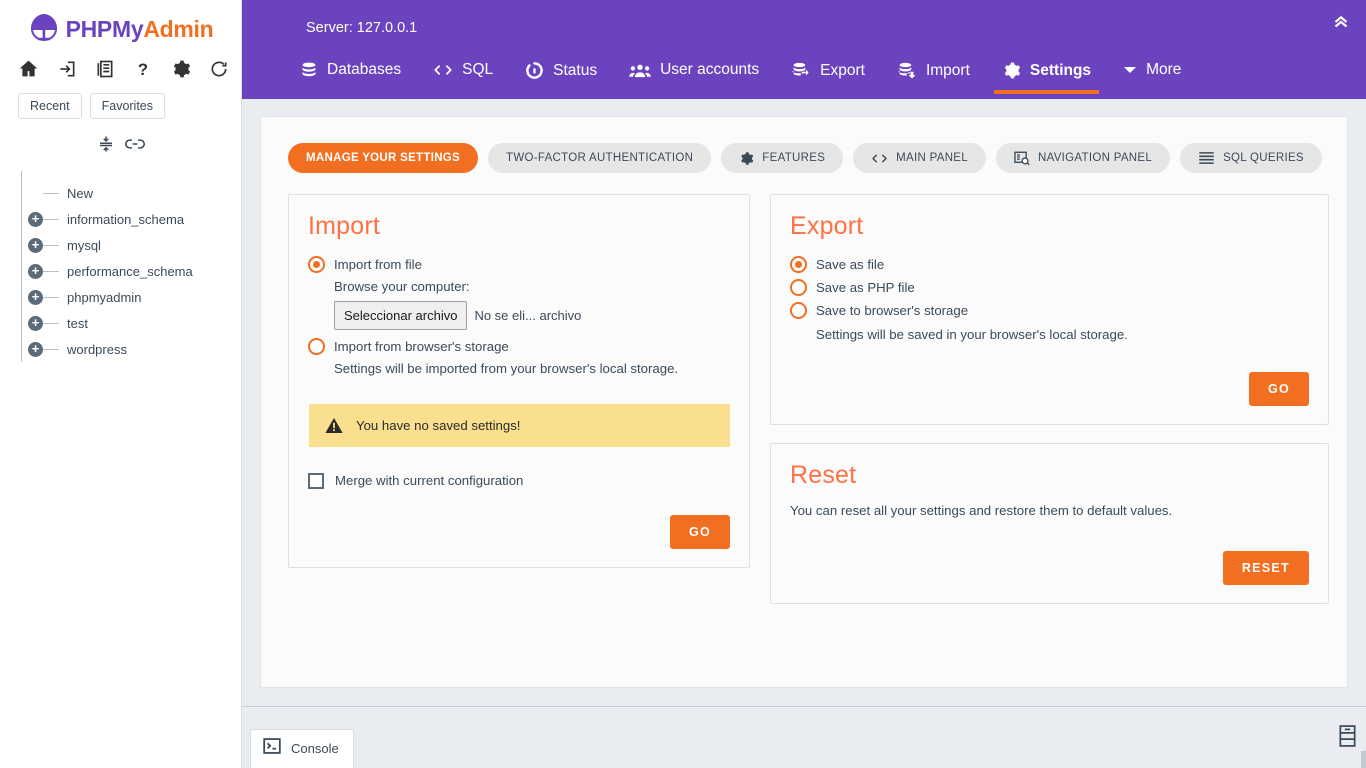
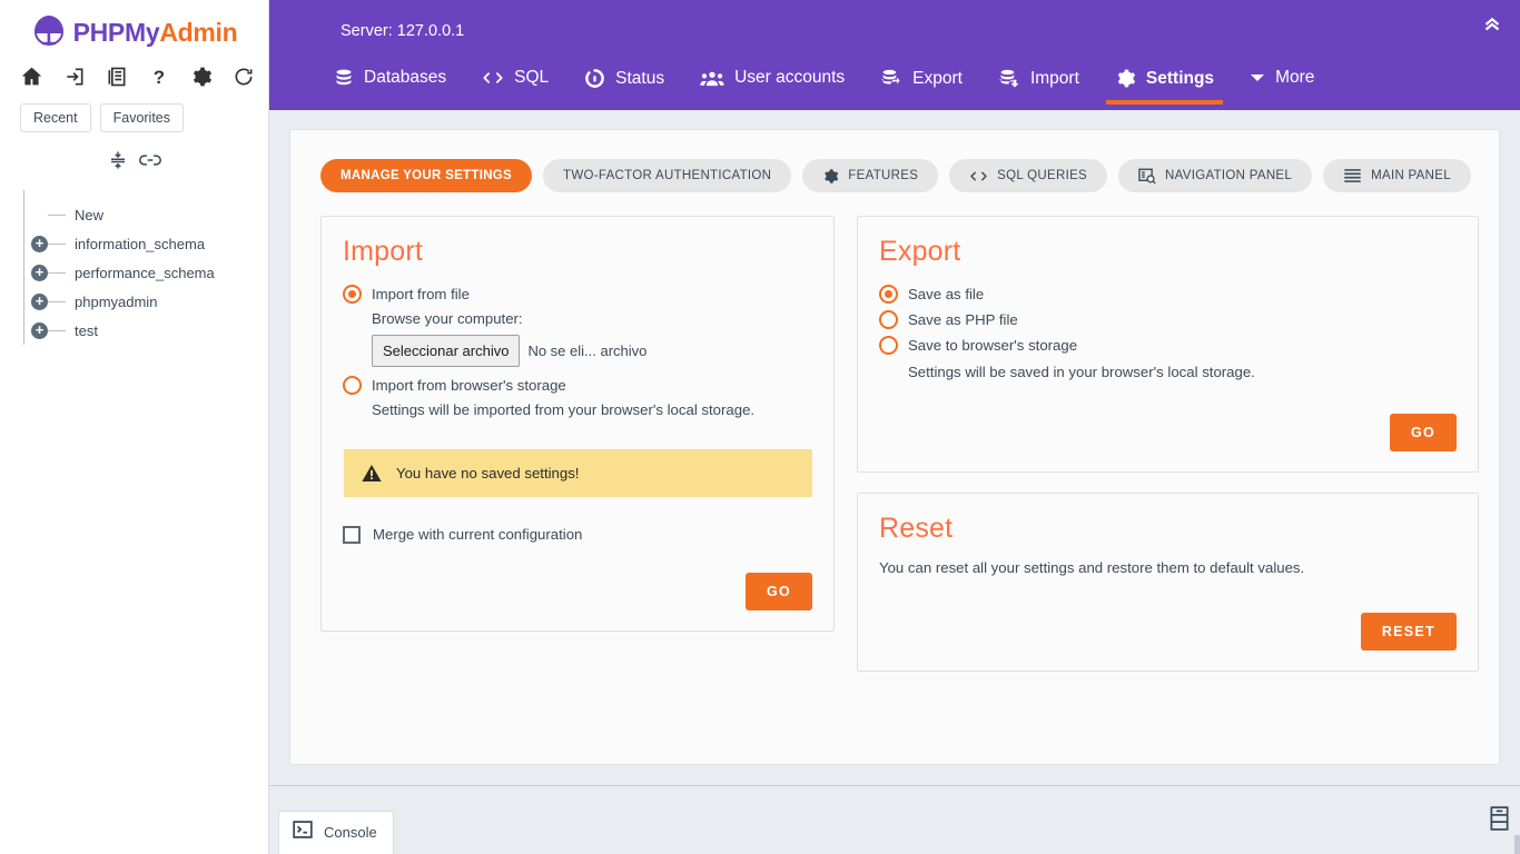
  PHPMyAdmin
  ?
  Recent
  Favorites
  New
  information_schema
- mysql
  performance_schema
  phpmyadmin
  test
- wordpress
  Server: 127.0.0.1
  Databases
  SQL
  Status
  User accounts
  Export
  Import
  Settings
  More
  MANAGE YOUR SETTINGS
  TWO-FACTOR AUTHENTICATION
  FEATURES
- MAIN PANEL
+ SQL QUERIES
  NAVIGATION PANEL
- SQL QUERIES
+ MAIN PANEL
  Import
  Import from file
  Browse your computer:
  Seleccionar archivo
  No se eli... archivo
  Import from browser's storage
  Settings will be imported from your browser's local storage.
  You have no saved settings!
  Merge with current configuration
  GO
  Export
  Save as file
  Save as PHP file
  Save to browser's storage
  Settings will be saved in your browser's local storage.
  GO
  Reset
  You can reset all your settings and restore them to default values.
  RESET
  Console
